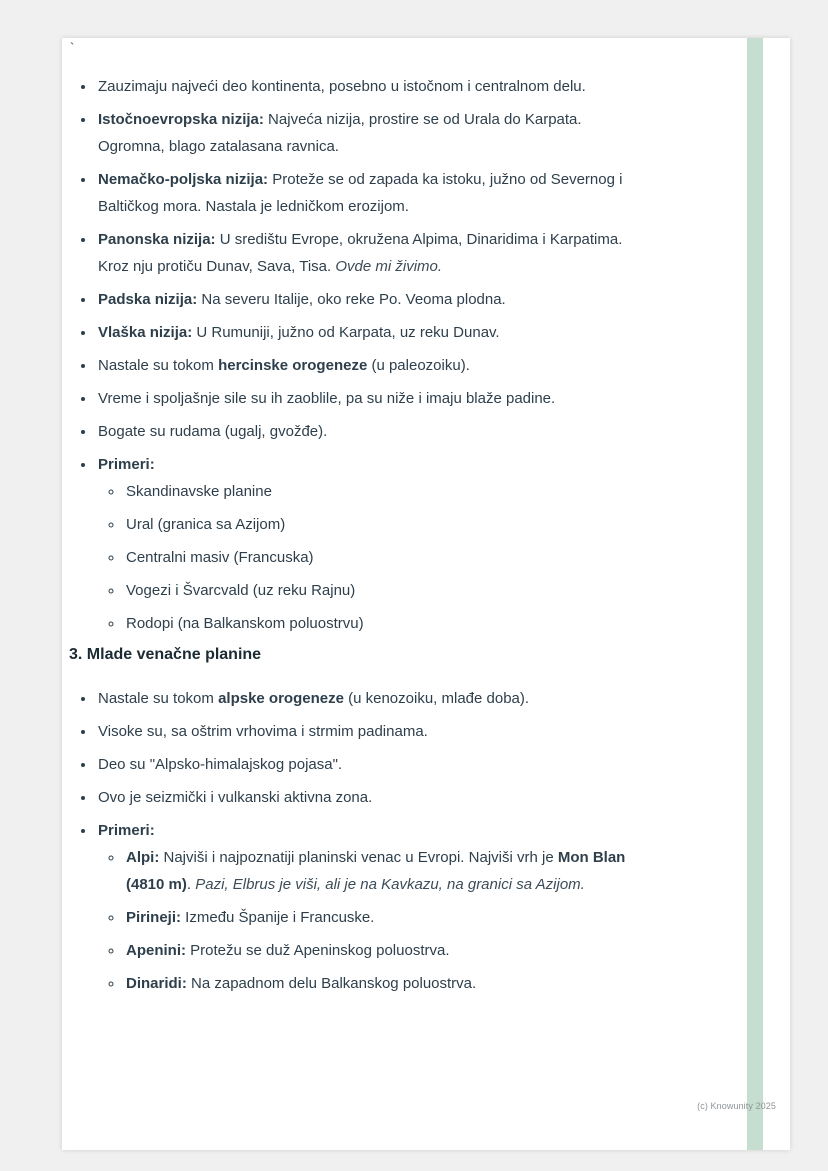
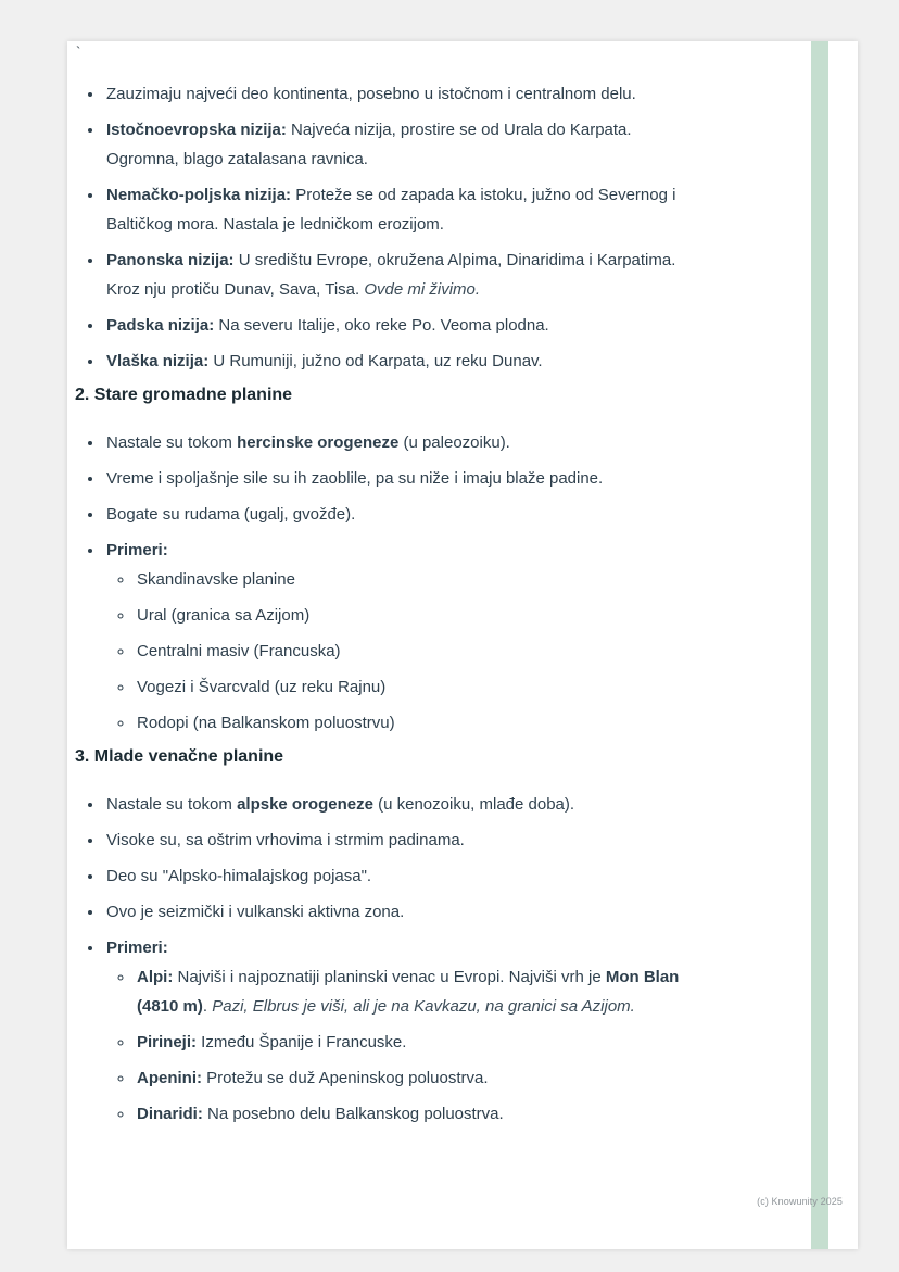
  `
  Zauzimaju najveći deo kontinenta, posebno u istočnom i centralnom delu.
  Istočnoevropska nizija: Najveća nizija, prostire se od Urala do Karpata. Ogromna, blago zatalasana ravnica.
  Nemačko-poljska nizija: Proteže se od zapada ka istoku, južno od Severnog i Baltičkog mora. Nastala je ledničkom erozijom.
  Panonska nizija: U središtu Evrope, okružena Alpima, Dinaridima i Karpatima. Kroz nju protiču Dunav, Sava, Tisa. Ovde mi živimo.
  Padska nizija: Na severu Italije, oko reke Po. Veoma plodna.
  Vlaška nizija: U Rumuniji, južno od Karpata, uz reku Dunav.
+ 2. Stare gromadne planine
  Nastale su tokom hercinske orogeneze (u paleozoiku).
  Vreme i spoljašnje sile su ih zaoblile, pa su niže i imaju blaže padine.
  Bogate su rudama (ugalj, gvožđe).
  Primeri:
  Skandinavske planine
  Ural (granica sa Azijom)
  Centralni masiv (Francuska)
  Vogezi i Švarcvald (uz reku Rajnu)
  Rodopi (na Balkanskom poluostrvu)
  3. Mlade venačne planine
  Nastale su tokom alpske orogeneze (u kenozoiku, mlađe doba).
  Visoke su, sa oštrim vrhovima i strmim padinama.
  Deo su "Alpsko-himalajskog pojasa".
  Ovo je seizmički i vulkanski aktivna zona.
  Primeri:
  Alpi: Najviši i najpoznatiji planinski venac u Evropi. Najviši vrh je Mon Blan (4810 m). Pazi, Elbrus je viši, ali je na Kavkazu, na granici sa Azijom.
  Pirineji: Između Španije i Francuske.
  Apenini: Protežu se duž Apeninskog poluostrva.
- Dinaridi: Na zapadnom delu Balkanskog poluostrva.
+ Dinaridi: Na posebno delu Balkanskog poluostrva.
  (c) Knowunity 2025
